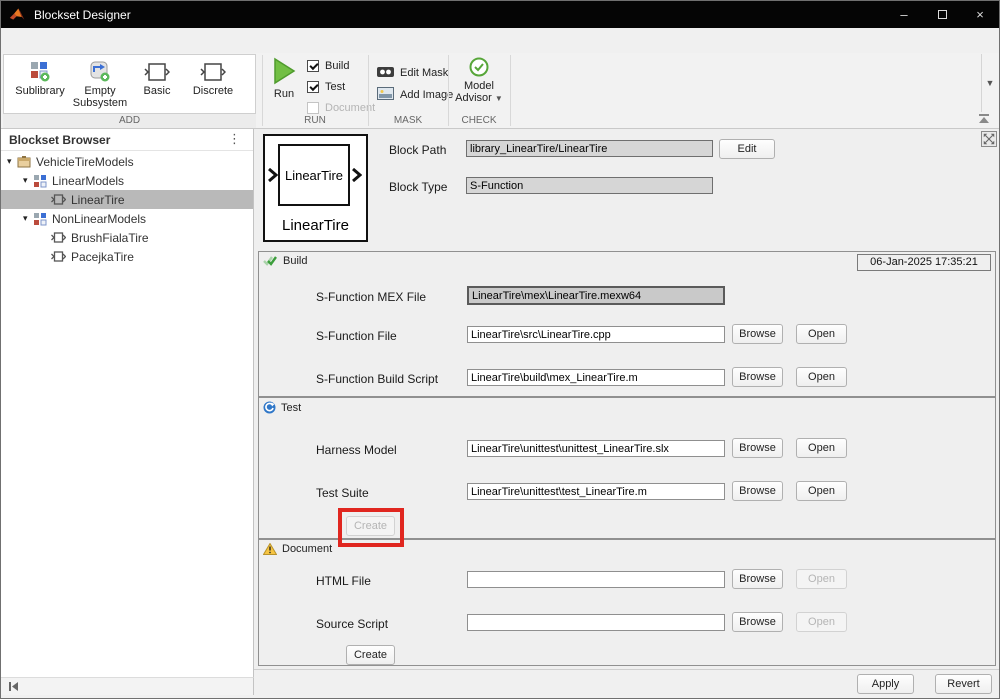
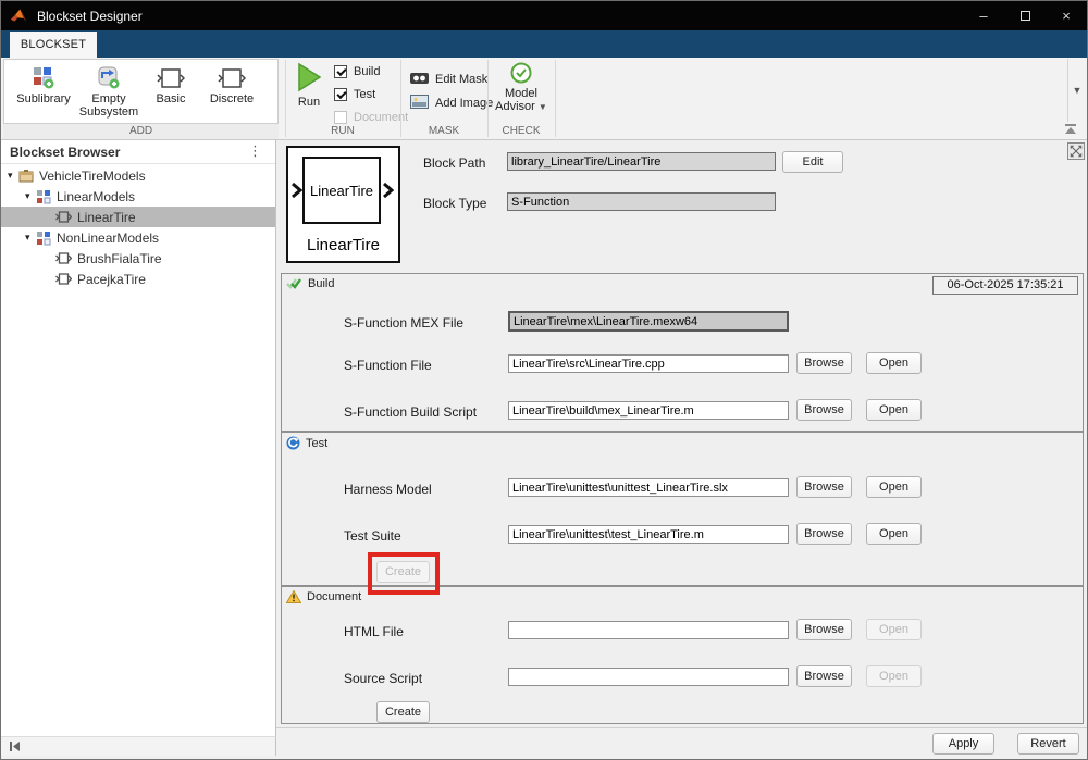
  Blockset Designer
  –
  ×
+ BLOCKSET
  Sublibrary
  Empty Subsystem
  Basic
  Discrete
  ▼
  ADD
  Run
  Build
  Test
  Document
  RUN
  Edit Mask
  Add Image
  MASK
  Model
  Advisor ▼
  CHECK
  Blockset Browser
  ⋮
  ▾
  VehicleTireModels
  ▾
  LinearModels
  LinearTire
  ▾
  NonLinearModels
  BrushFialaTire
  PacejkaTire
  LinearTire
  LinearTire
  Block Path
  library_LinearTire/LinearTire
  Edit
  Block Type
  S-Function
  Build
- 06-Jan-2025 17:35:21
+ 06-Oct-2025 17:35:21
  S-Function MEX File
  LinearTire\mex\LinearTire.mexw64
  S-Function File
  LinearTire\src\LinearTire.cpp
  Browse
  Open
  S-Function Build Script
  LinearTire\build\mex_LinearTire.m
  Browse
  Open
  Test
  Harness Model
  LinearTire\unittest\unittest_LinearTire.slx
  Browse
  Open
  Test Suite
  LinearTire\unittest\test_LinearTire.m
  Browse
  Open
  Create
  Document
  HTML File
  Browse
  Open
  Source Script
  Browse
  Open
  Create
  Apply
  Revert
